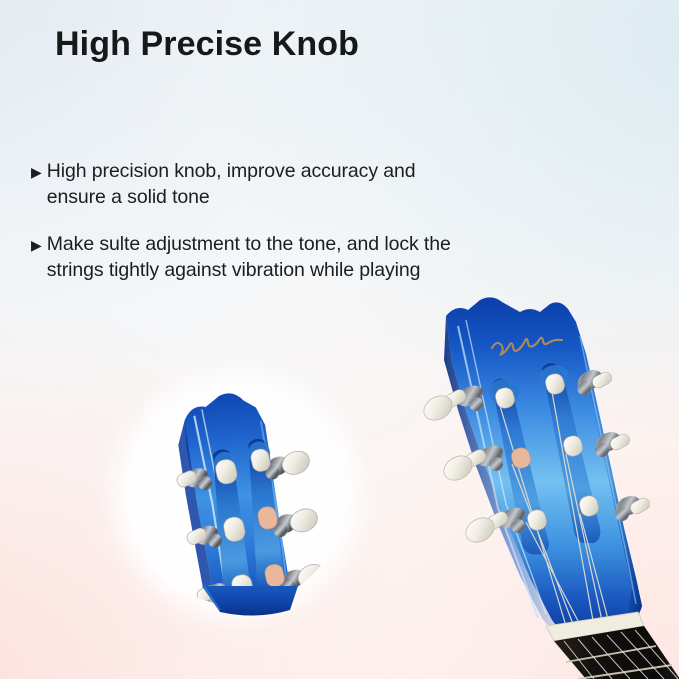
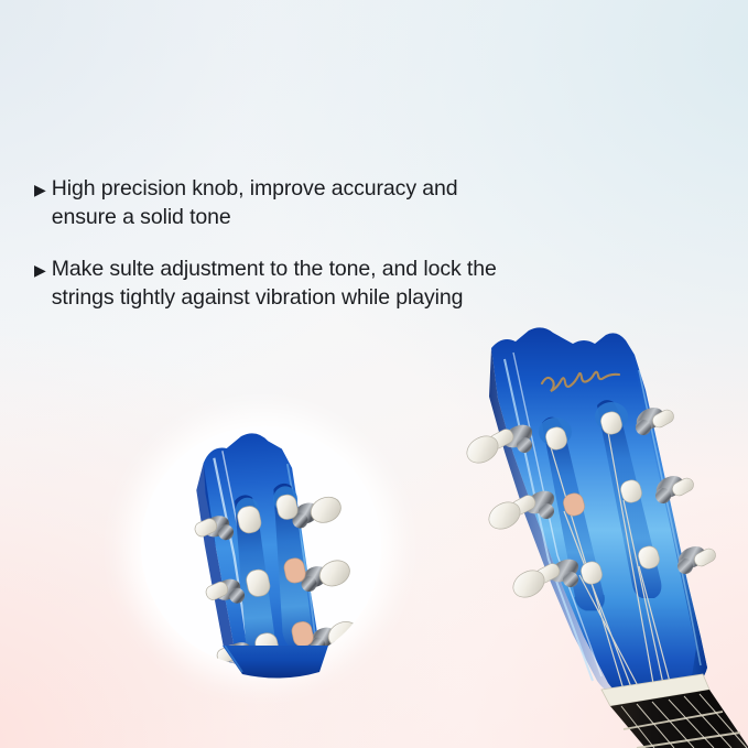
- High Precise Knob
  ▶
  High precision knob, improve accuracy and ensure a solid tone
  ▶
  Make sulte adjustment to the tone, and lock the strings tightly against vibration while playing
